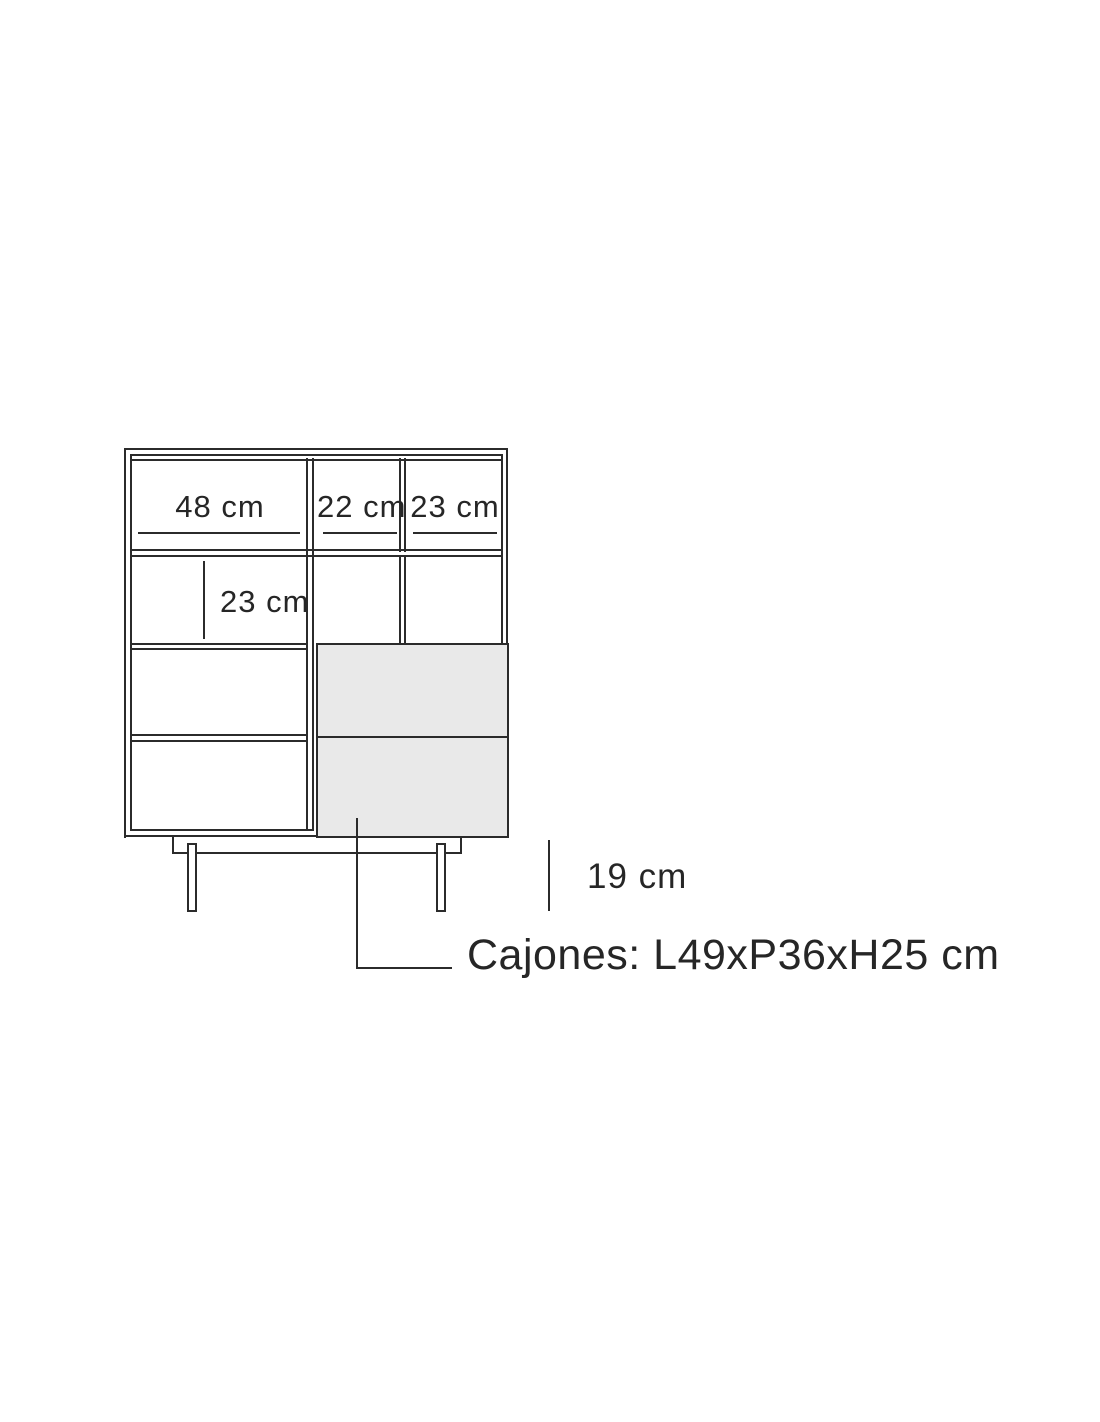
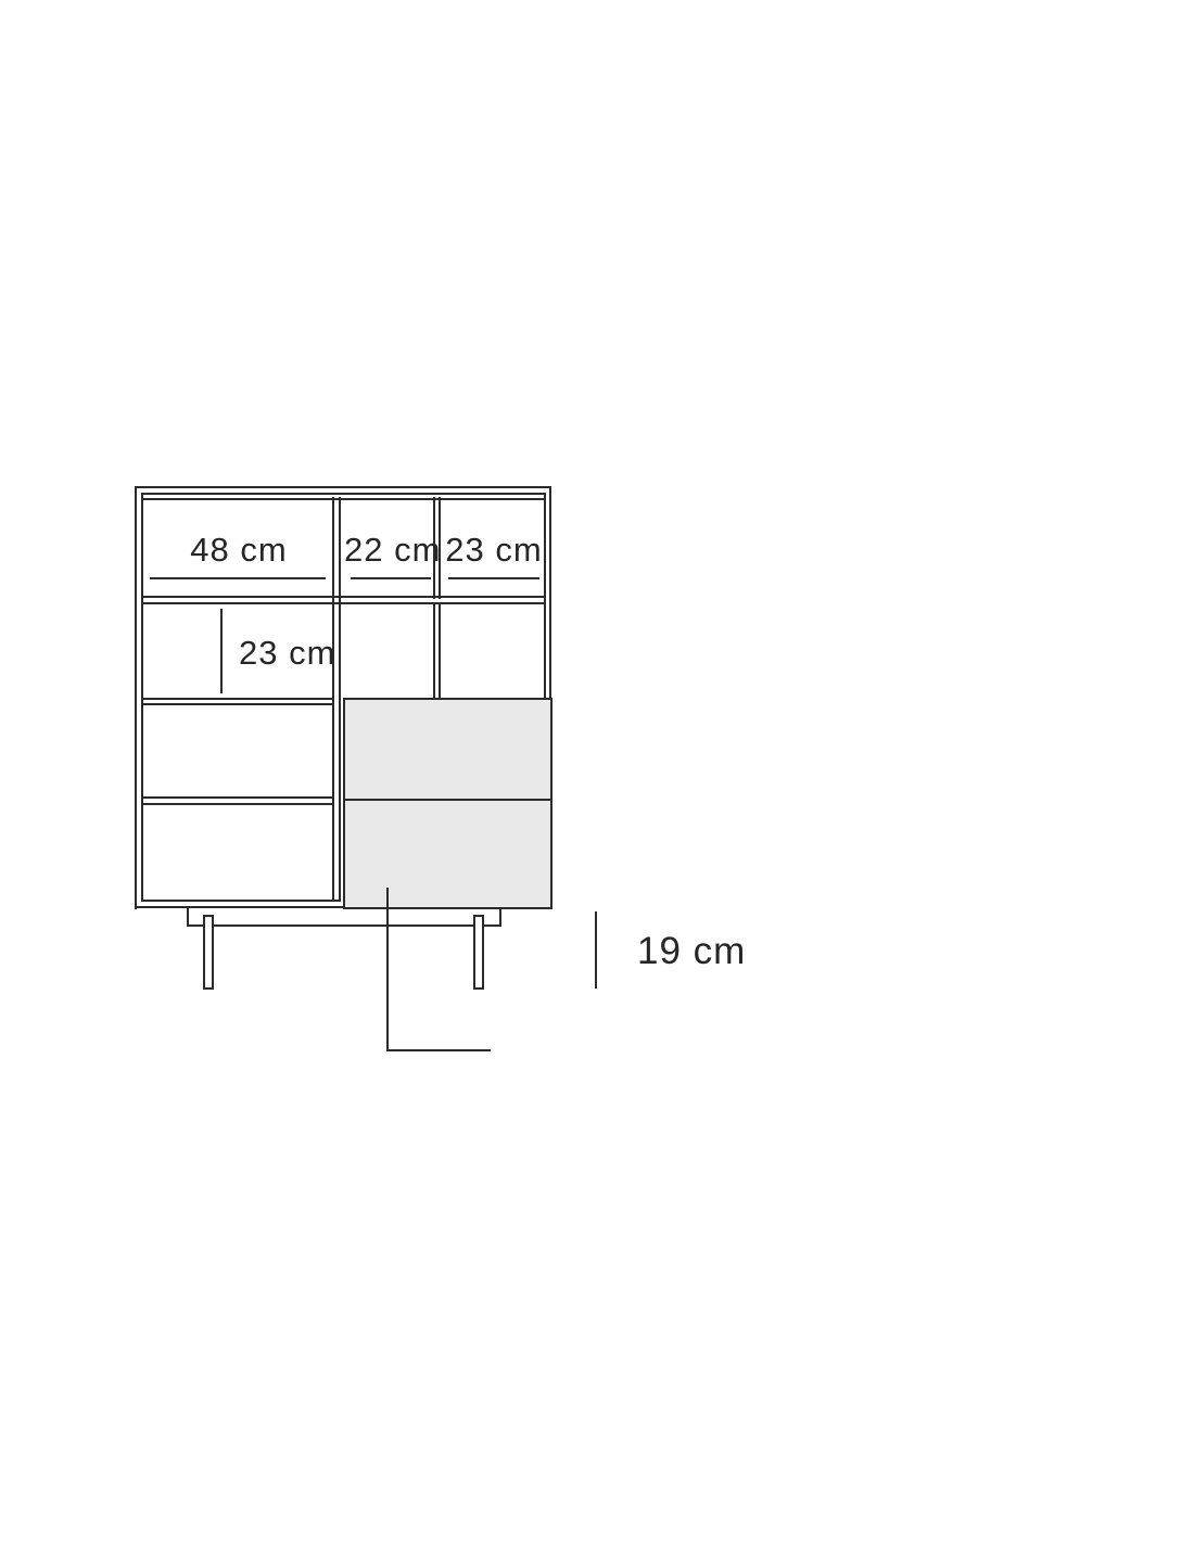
  48 cm
  22 cm
  23 cm
  23 cm
  19 cm
- Cajones: L49xP36xH25 cm
